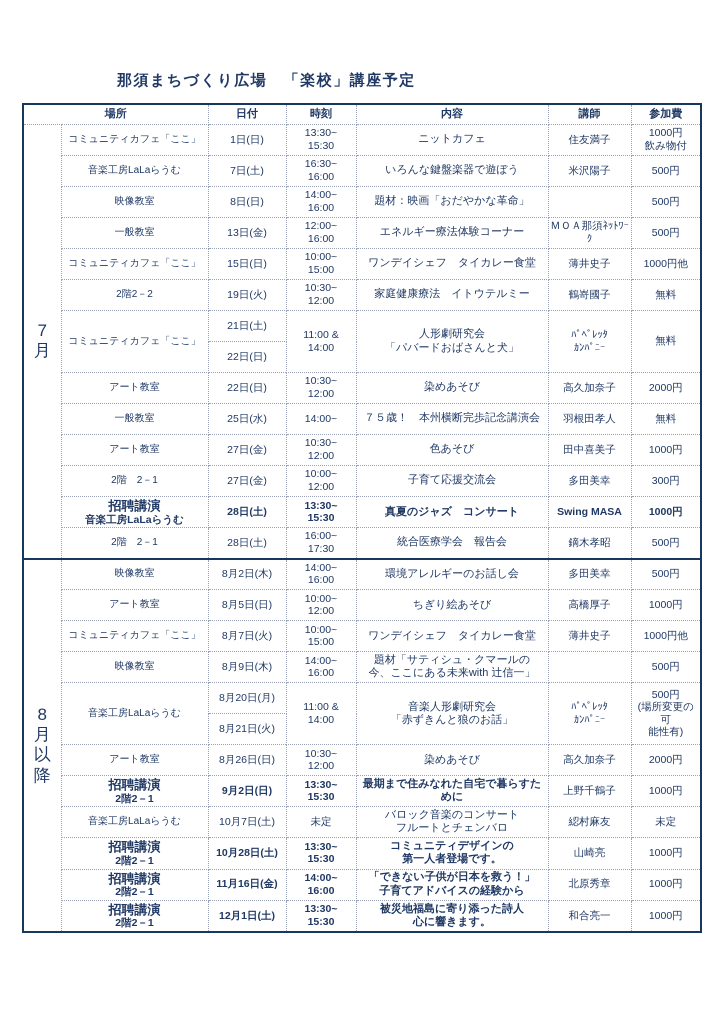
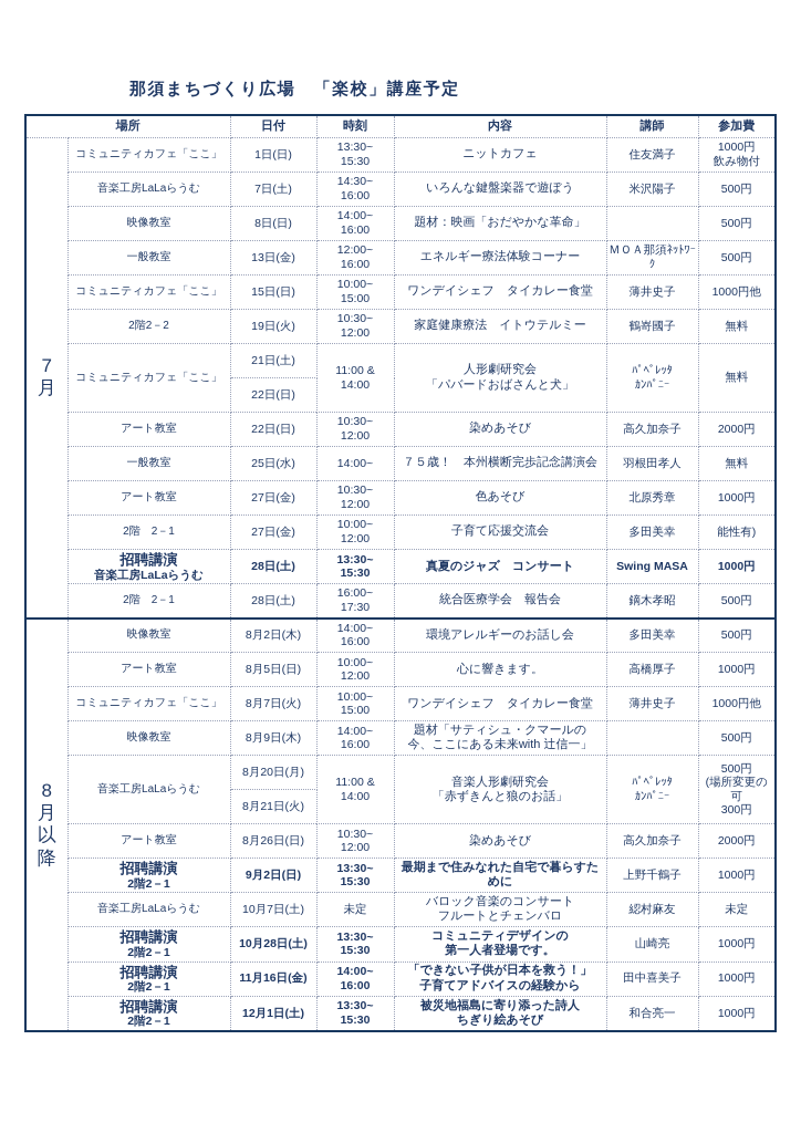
  那須まちづくり広場 「楽校」講座予定
  場所	日付	時刻	内容	講師	参加費
  7月	コミュニティカフェ「ここ」	1日(日)	13:30~15:30	ニットカフェ	住友満子	1000円飲み物付
- 音楽工房LaLaらうむ	7日(土)	16:30~16:00	いろんな鍵盤楽器で遊ぼう	米沢陽子	500円
+ 音楽工房LaLaらうむ	7日(土)	14:30~16:00	いろんな鍵盤楽器で遊ぼう	米沢陽子	500円
  映像教室	8日(日)	14:00~16:00	題材：映画「おだやかな革命」		500円
  一般教室	13日(金)	12:00~16:00	エネルギー療法体験コーナー	ＭＯＡ那須ﾈｯﾄﾜｰｸ	500円
  コミュニティカフェ「ここ」	15日(日)	10:00~15:00	ワンデイシェフ タイカレー食堂	薄井史子	1000円他
  2階2－2	19日(火)	10:30~12:00	家庭健康療法 イトウテルミー	鶴嵜國子	無料
  コミュニティカフェ「ここ」	21日(土)	11:00 &14:00	人形劇研究会「パバードおばさんと犬」	ﾊﾟﾍﾟﾚｯﾀｶﾝﾊﾟﾆｰ	無料
  22日(日)
  アート教室	22日(日)	10:30~12:00	染めあそび	高久加奈子	2000円
  一般教室	25日(水)	14:00~	７５歳！ 本州横断完歩記念講演会	羽根田孝人	無料
- アート教室	27日(金)	10:30~12:00	色あそび	田中喜美子	1000円
+ アート教室	27日(金)	10:30~12:00	色あそび	北原秀章	1000円
- 2階 2－1	27日(金)	10:00~12:00	子育て応援交流会	多田美幸	300円
+ 2階 2－1	27日(金)	10:00~12:00	子育て応援交流会	多田美幸	能性有)
  招聘講演音楽工房LaLaらうむ	28日(土)	13:30~15:30	真夏のジャズ コンサート	Swing MASA	1000円
  2階 2－1	28日(土)	16:00~17:30	統合医療学会 報告会	鏑木孝昭	500円
  8月以降	映像教室	8月2日(木)	14:00~16:00	環境アレルギーのお話し会	多田美幸	500円
- アート教室	8月5日(日)	10:00~12:00	ちぎり絵あそび	高橋厚子	1000円
+ アート教室	8月5日(日)	10:00~12:00	心に響きます。	高橋厚子	1000円
  コミュニティカフェ「ここ」	8月7日(火)	10:00~15:00	ワンデイシェフ タイカレー食堂	薄井史子	1000円他
  映像教室	8月9日(木)	14:00~16:00	題材「サティシュ・クマールの今、ここにある未来with 辻信一」		500円
- 音楽工房LaLaらうむ	8月20日(月)	11:00 &14:00	音楽人形劇研究会「赤ずきんと狼のお話」	ﾊﾟﾍﾟﾚｯﾀｶﾝﾊﾟﾆｰ	500円(場所変更の可能性有)
+ 音楽工房LaLaらうむ	8月20日(月)	11:00 &14:00	音楽人形劇研究会「赤ずきんと狼のお話」	ﾊﾟﾍﾟﾚｯﾀｶﾝﾊﾟﾆｰ	500円(場所変更の可300円
  8月21日(火)
  アート教室	8月26日(日)	10:30~12:00	染めあそび	高久加奈子	2000円
  招聘講演2階2－1	9月2日(日)	13:30~15:30	最期まで住みなれた自宅で暮らすために	上野千鶴子	1000円
  音楽工房LaLaらうむ	10月7日(土)	未定	バロック音楽のコンサートフルートとチェンバロ	綛村麻友	未定
  招聘講演2階2－1	10月28日(土)	13:30~15:30	コミュニティデザインの第一人者登場です。	山崎亮	1000円
- 招聘講演2階2－1	11月16日(金)	14:00~16:00	「できない子供が日本を救う！」子育てアドバイスの経験から	北原秀章	1000円
+ 招聘講演2階2－1	11月16日(金)	14:00~16:00	「できない子供が日本を救う！」子育てアドバイスの経験から	田中喜美子	1000円
- 招聘講演2階2－1	12月1日(土)	13:30~15:30	被災地福島に寄り添った詩人心に響きます。	和合亮一	1000円
+ 招聘講演2階2－1	12月1日(土)	13:30~15:30	被災地福島に寄り添った詩人ちぎり絵あそび	和合亮一	1000円
